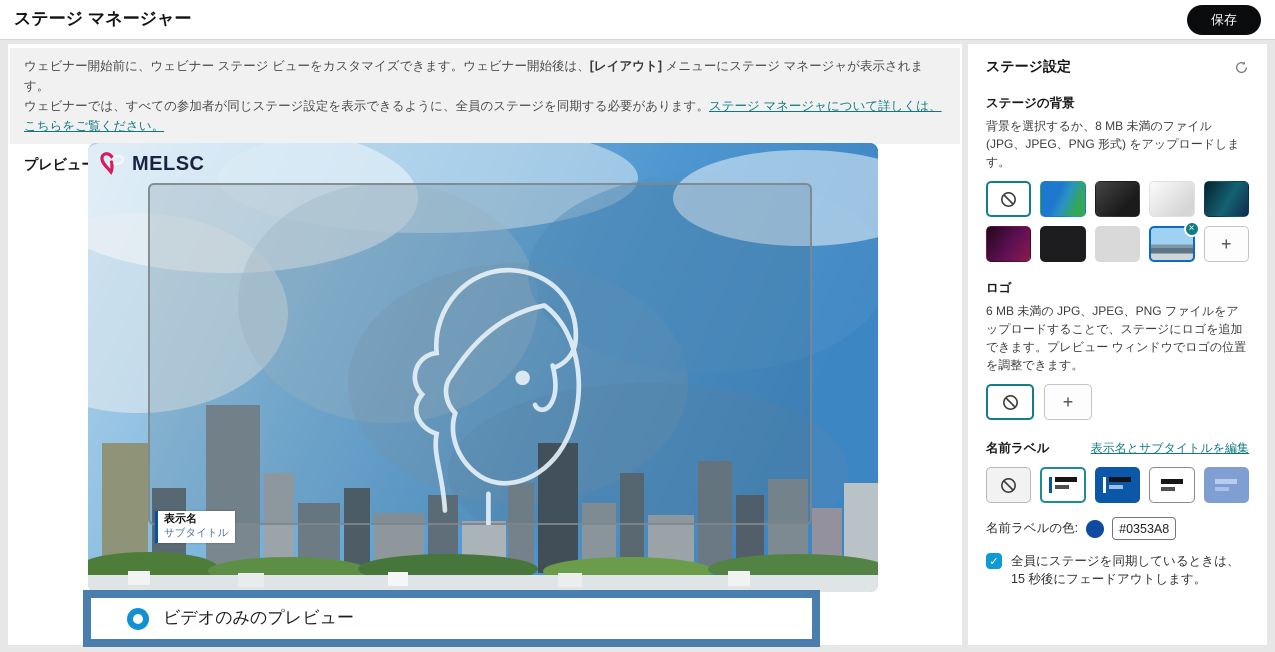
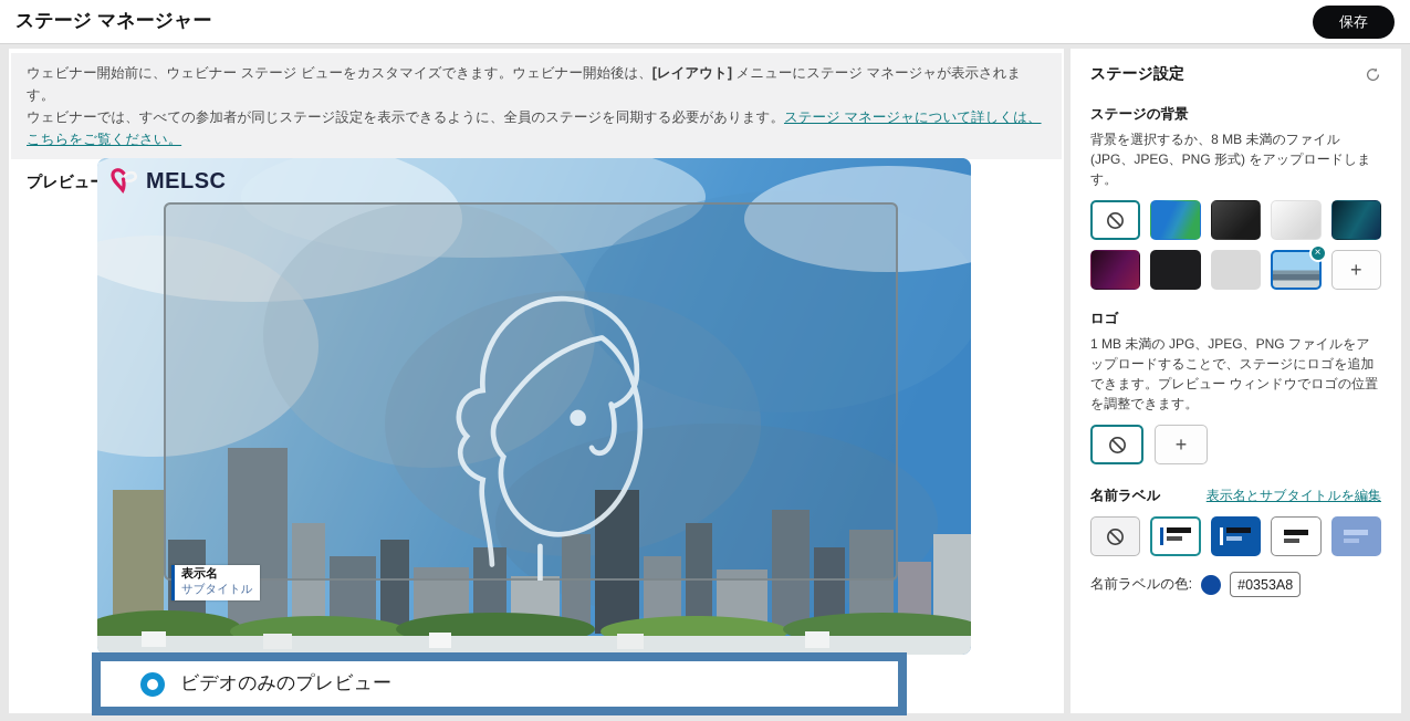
  ステージ マネージャー
  保存
  ウェビナー開始前に、ウェビナー ステージ ビューをカスタマイズできます。ウェビナー開始後は、[レイアウト] メニューにステージ マネージャが表示されます。
  ウェビナーでは、すべての参加者が同じステージ設定を表示できるように、全員のステージを同期する必要があります。ステージ マネージャについて詳しくは、こちらをご覧ください。
  プレビュ
  MELSC
  表示名
  サブタイトル
  ビデオのみのプレビュー
  ステージ設定
  ステージの背景
  背景を選択するか、8 MB 未満のファイル (JPG、JPEG、PNG 形式) をアップロードします。
  ×
  +
  ロゴ
- 6 MB 未満の JPG、JPEG、PNG ファイルをアップロードすることで、ステージにロゴを追加できます。プレビュー ウィンドウでロゴの位置を調整できます。
+ 1 MB 未満の JPG、JPEG、PNG ファイルをアップロードすることで、ステージにロゴを追加できます。プレビュー ウィンドウでロゴの位置を調整できます。
  +
  名前ラベル
  表示名とサブタイトルを編集
  名前ラベルの色:
  #0353A8
- ✓
- 全員にステージを同期しているときは、15 秒後にフェードアウトします。
